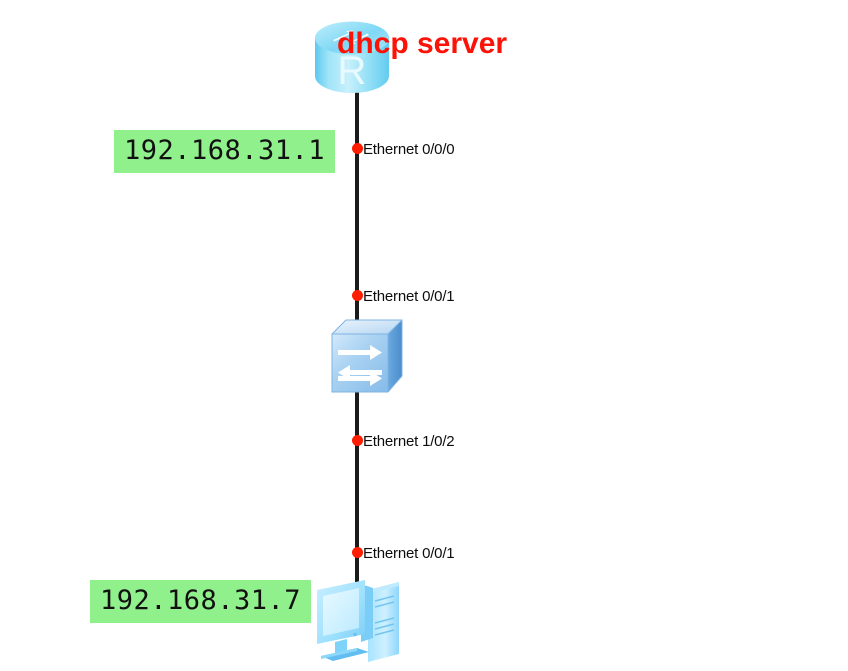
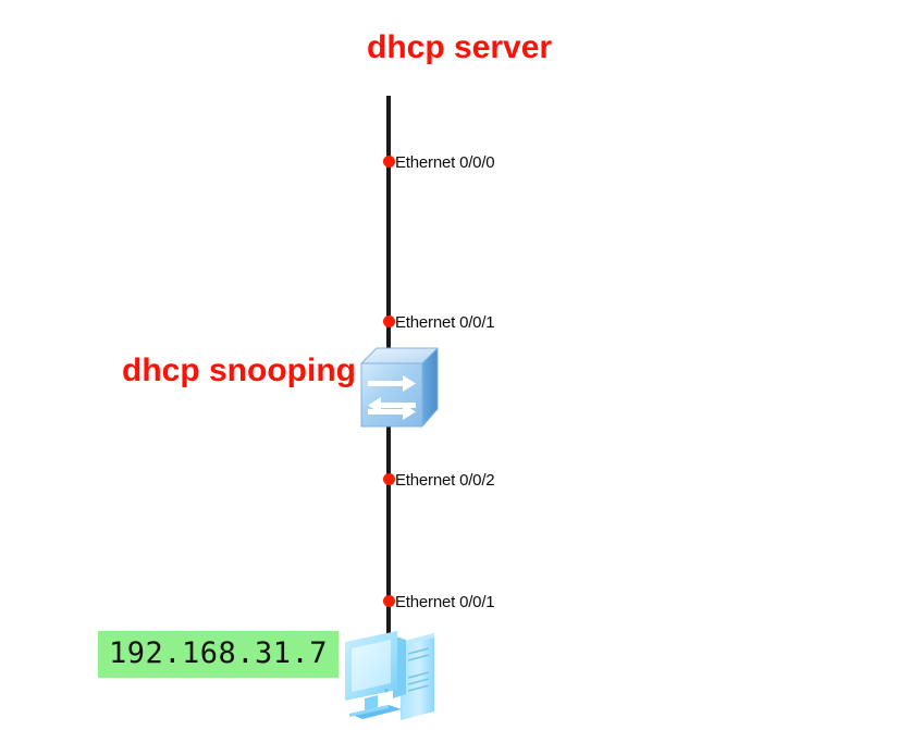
- R
  dhcp server
  Ethernet 0/0/0
- 192.168.31.1
  Ethernet 0/0/1
+ dhcp snooping
- Ethernet 1/0/2
+ Ethernet 0/0/2
  Ethernet 0/0/1
  192.168.31.7
